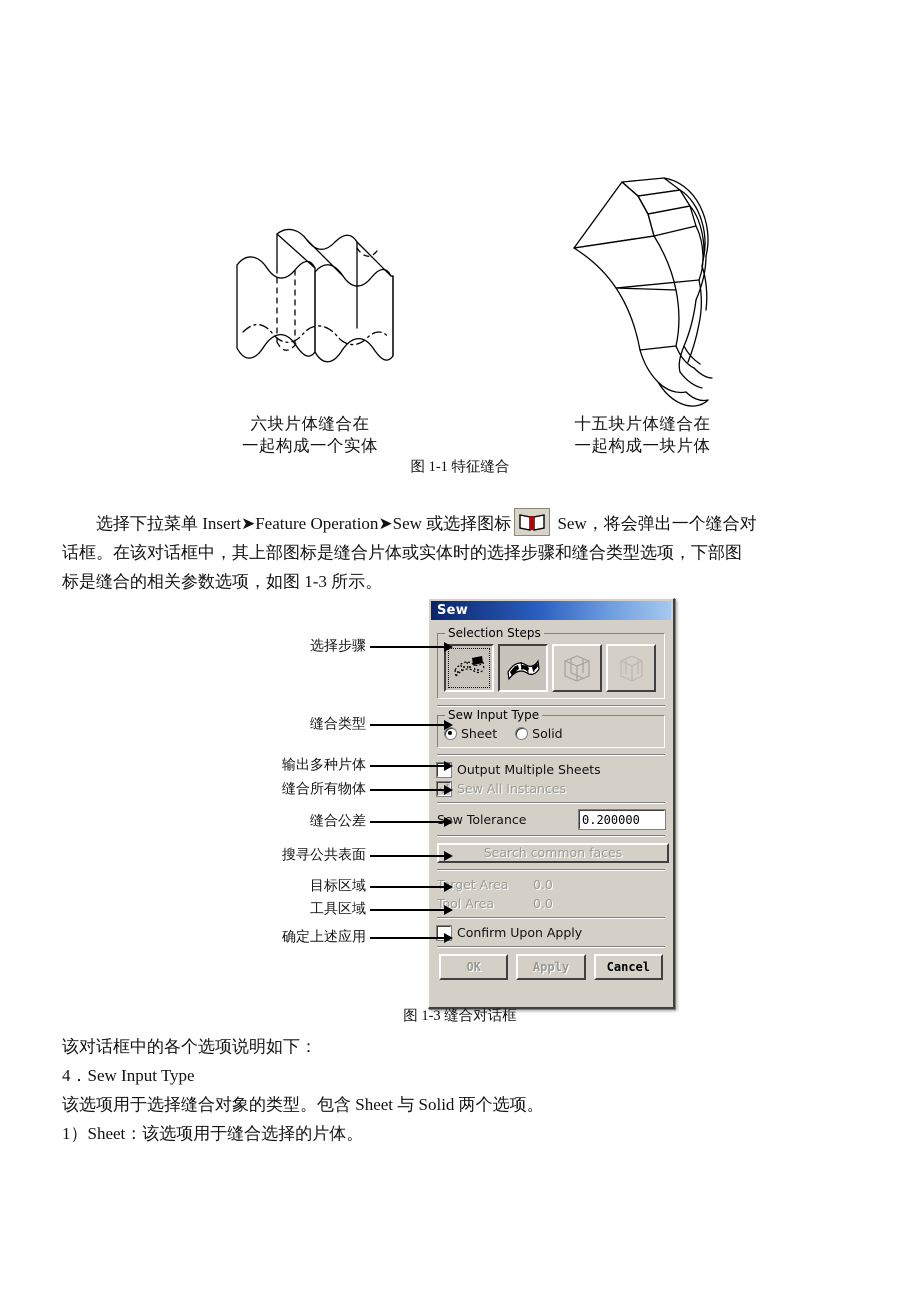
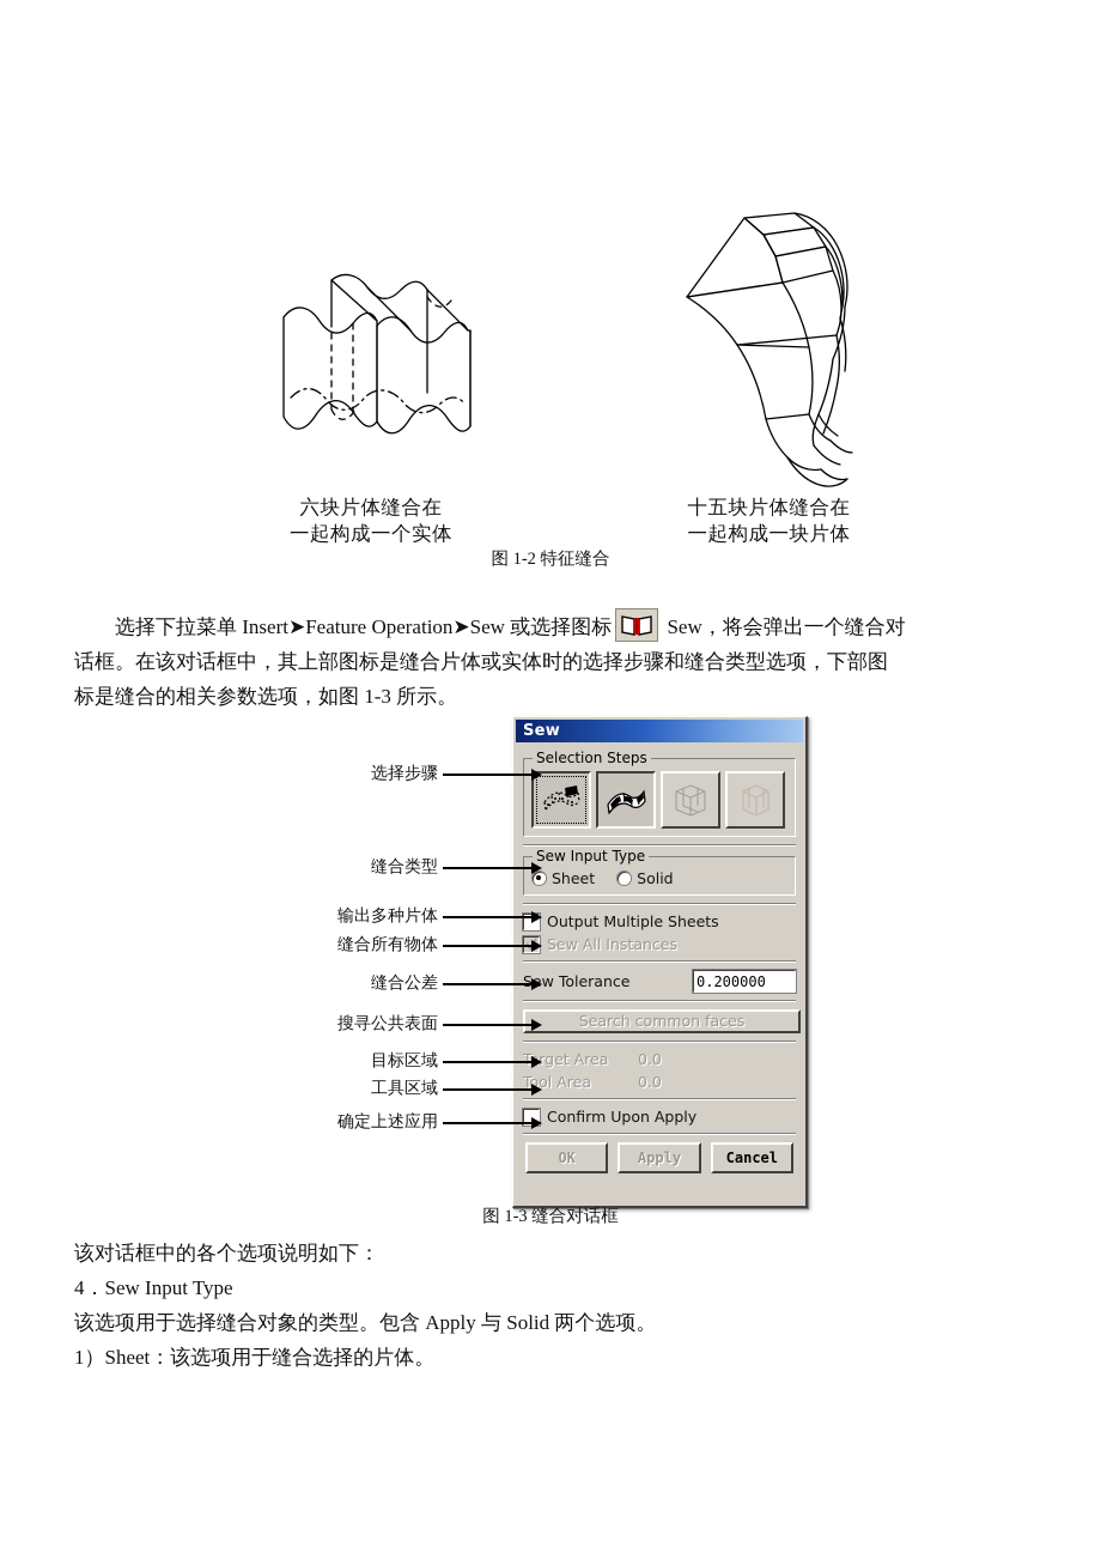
  六块片体缝合在
  一起构成一个实体
  十五块片体缝合在
  一起构成一块片体
- 图 1-1 特征缝合
+ 图 1-2 特征缝合
  选择下拉菜单 Insert➤Feature Operation➤Sew 或选择图标 Sew，将会弹出一个缝合对
  话框。在该对话框中，其上部图标是缝合片体或实体时的选择步骤和缝合类型选项，下部图
  标是缝合的相关参数选项，如图 1-3 所示。
  Sew
  Selection Steps
  Sew Input Type
  Sheet
  Solid
  Output Multiple Sheets
  Sew All Instances
  Sew Tolerance
  0.200000
  Search common faces
  Target Area
  0.0
  Tool Area
  0.0
  Confirm Upon Apply
  OK
  Apply
  Cancel
  选择步骤
  缝合类型
  输出多种片体
  缝合所有物体
  缝合公差
  搜寻公共表面
  目标区域
  工具区域
  确定上述应用
  图 1-3 缝合对话框
  该对话框中的各个选项说明如下：
  4．Sew Input Type
- 该选项用于选择缝合对象的类型。包含 Sheet 与 Solid 两个选项。
+ 该选项用于选择缝合对象的类型。包含 Apply 与 Solid 两个选项。
  1）Sheet：该选项用于缝合选择的片体。
